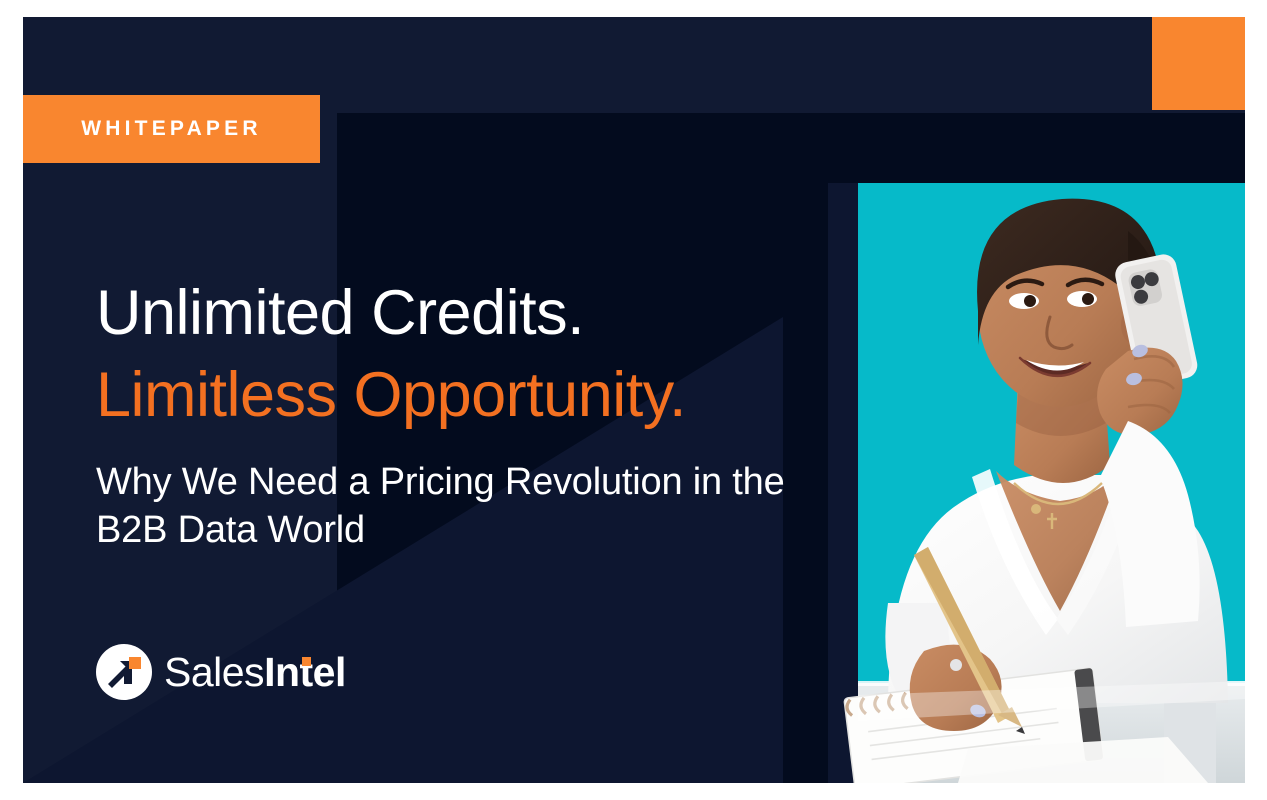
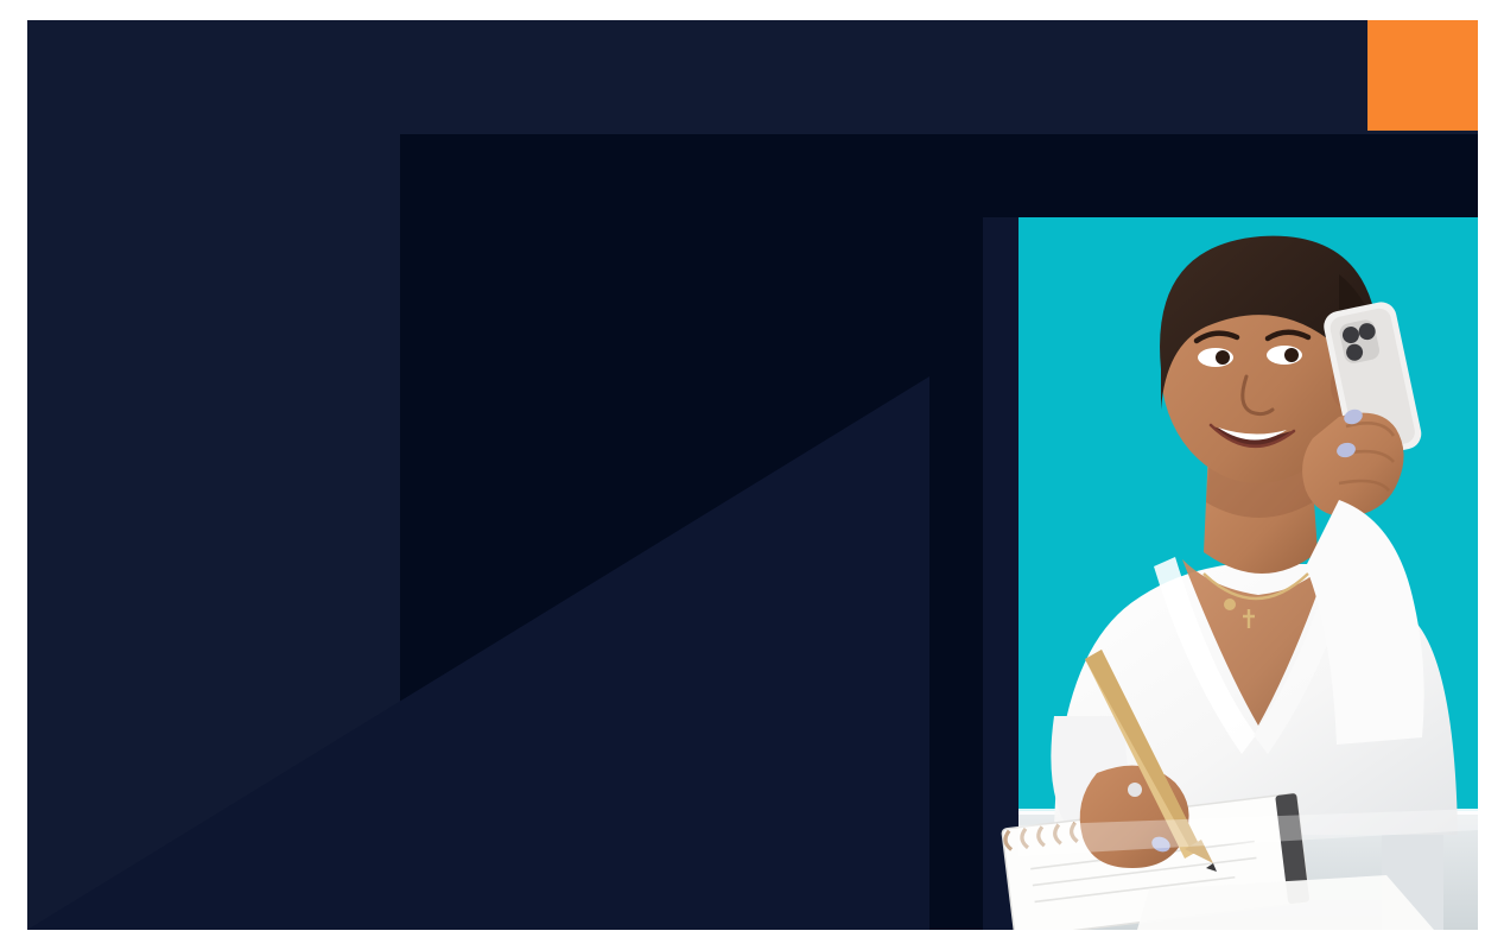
- WHITEPAPER
- Unlimited Credits.
- Limitless Opportunity.
- Why We Need a Pricing Revolution in the B2B Data World
- SalesIntel
